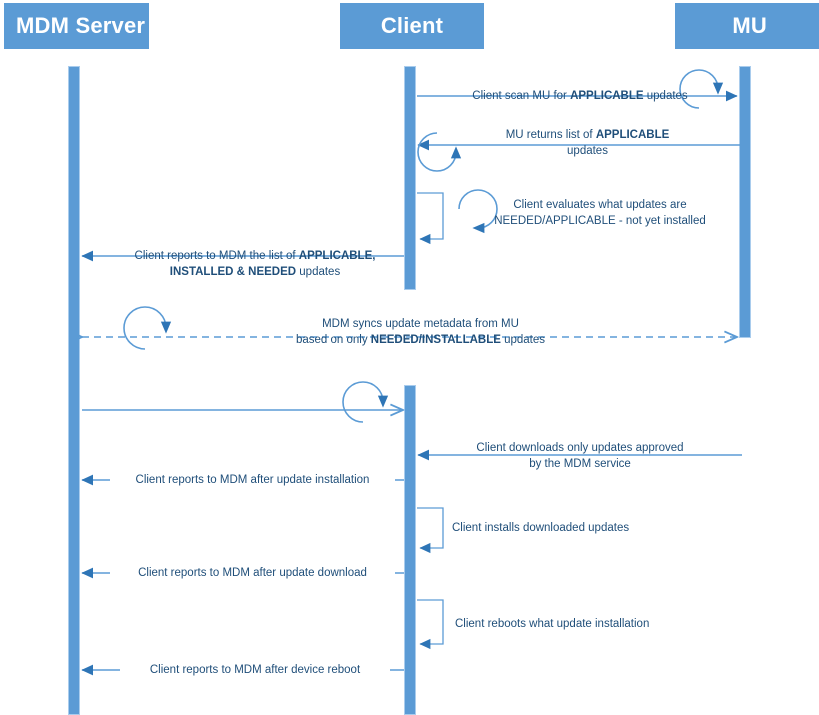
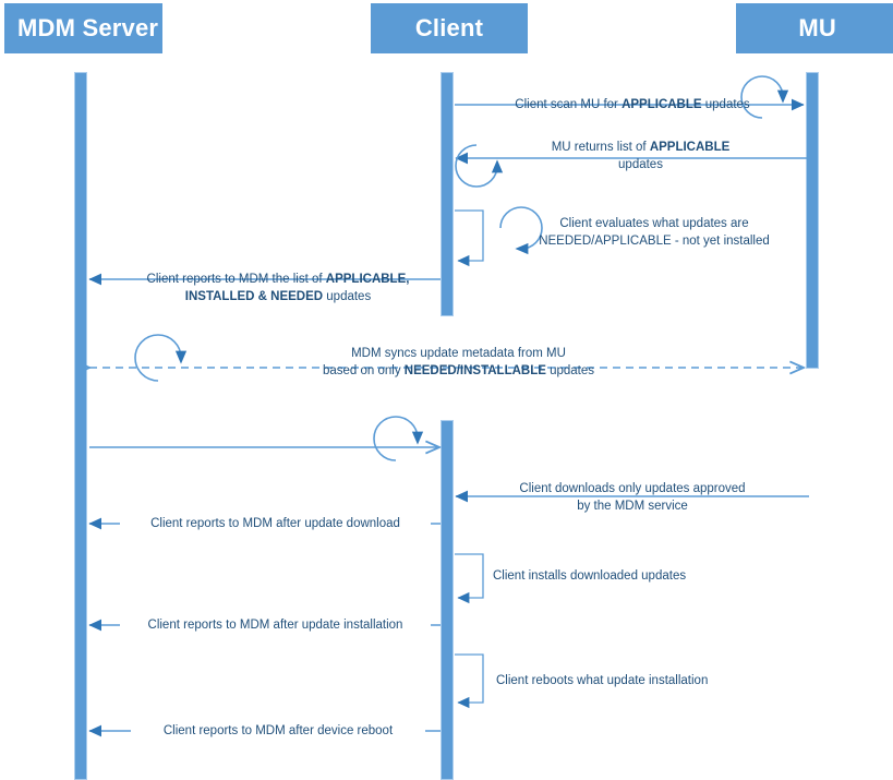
  MDM Server
  Client
  MU
  Client scan MU for APPLICABLE updates
  MU returns list of APPLICABLE
  updates
  Client evaluates what updates are
  NEEDED/APPLICABLE - not yet installed
  Client reports to MDM the list of APPLICABLE,
  INSTALLED & NEEDED updates
  MDM syncs update metadata from MU
  based on only NEEDED/INSTALLABLE updates
  Client downloads only updates approved
  by the MDM service
- Client reports to MDM after update installation
+ Client reports to MDM after update download
  Client installs downloaded updates
- Client reports to MDM after update download
+ Client reports to MDM after update installation
  Client reboots what update installation
  Client reports to MDM after device reboot
